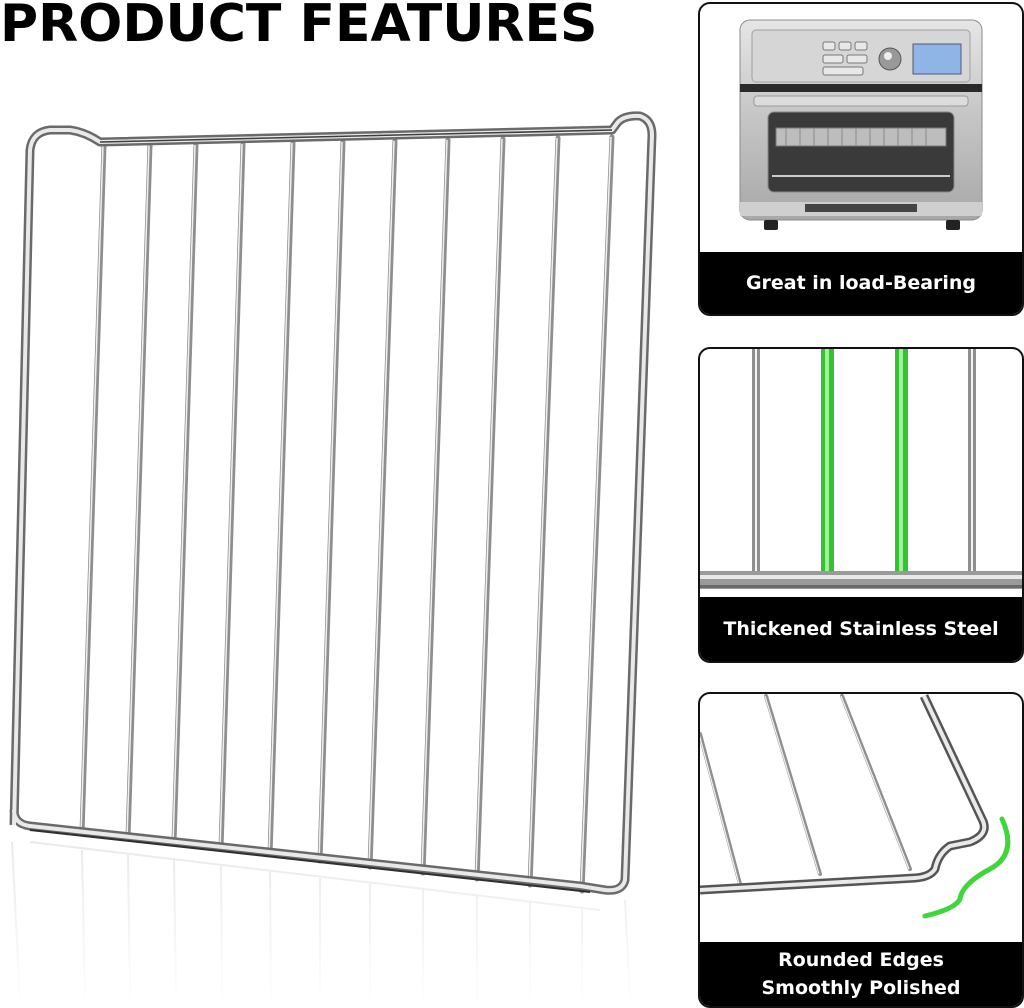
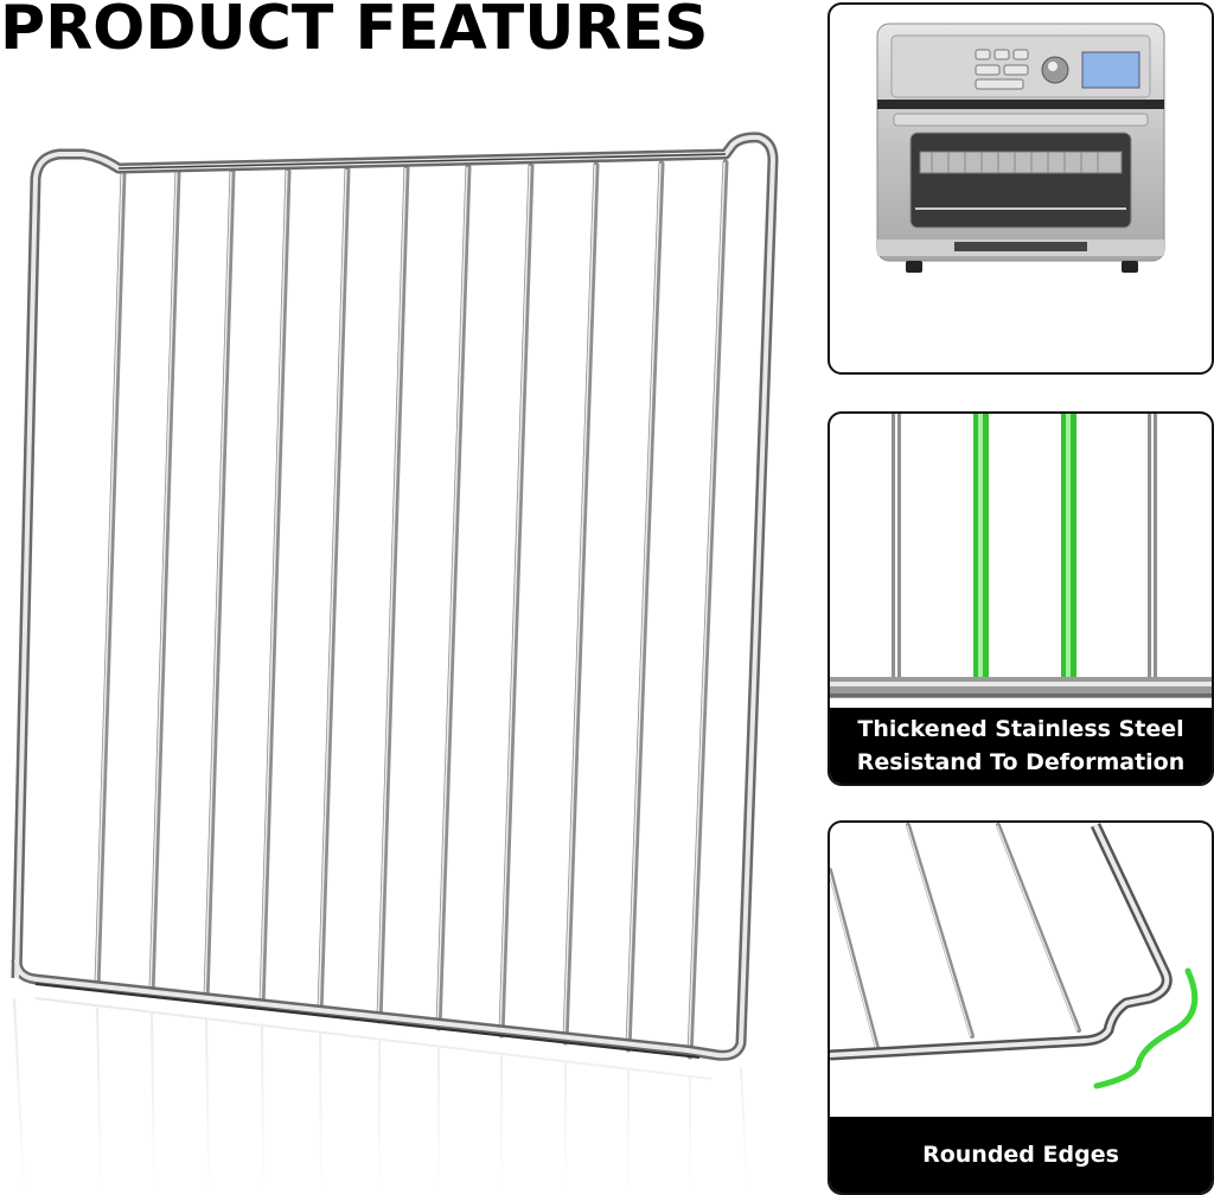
  PRODUCT FEATURES
- Great in load-Bearing
  Thickened Stainless Steel
+ Resistand To Deformation
  Rounded Edges
- Smoothly Polished
